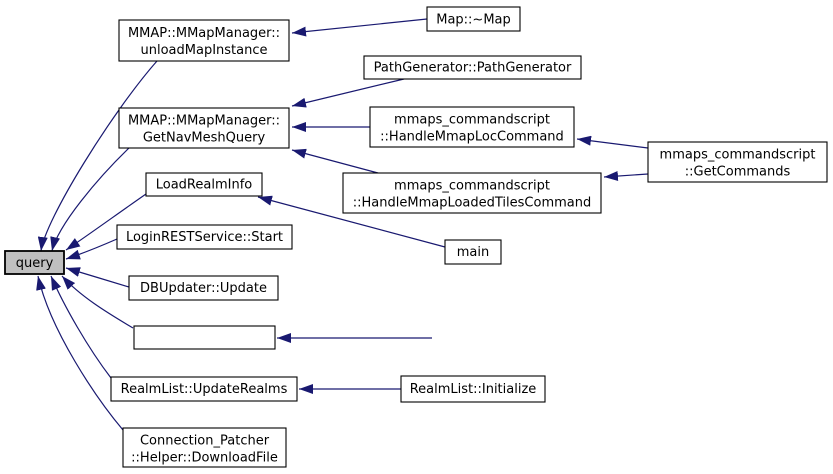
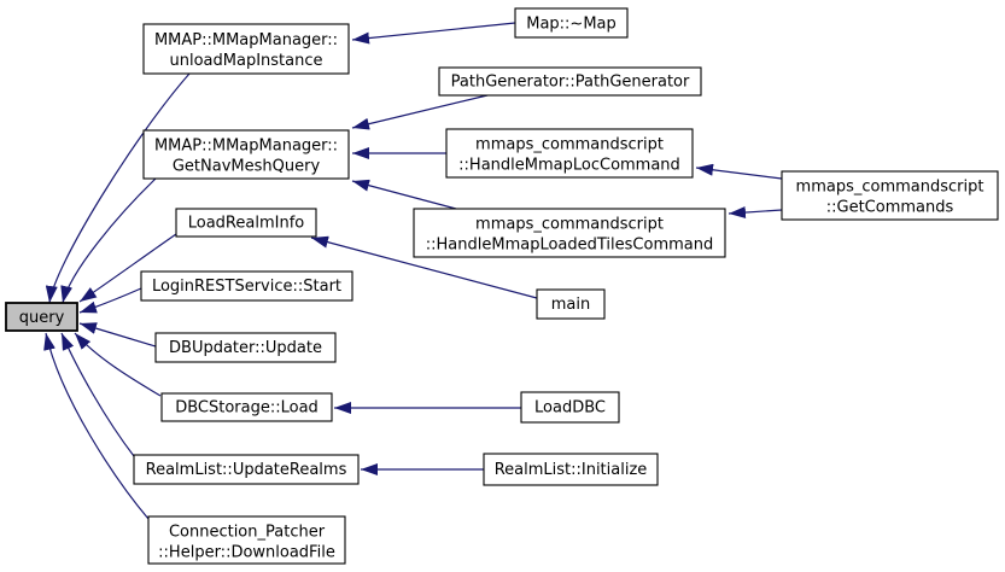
  MMAP::MMapManager::
  unloadMapInstance
  Map::~Map
  PathGenerator::PathGenerator
  MMAP::MMapManager::
  GetNavMeshQuery
  mmaps_commandscript
  ::HandleMmapLocCommand
  mmaps_commandscript
  ::GetCommands
  LoadRealmInfo
  mmaps_commandscript
  ::HandleMmapLoadedTilesCommand
  LoginRESTService::Start
  main
  query
  DBUpdater::Update
+ DBCStorage::Load
+ LoadDBC
  RealmList::UpdateRealms
  RealmList::Initialize
  Connection_Patcher
  ::Helper::DownloadFile
